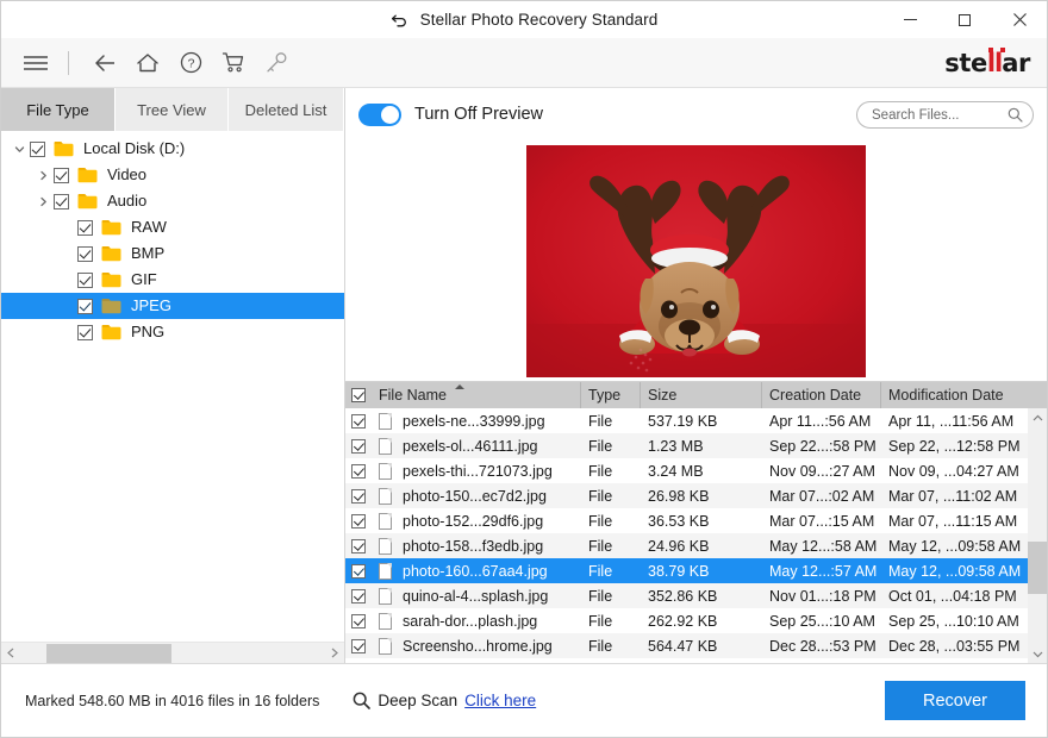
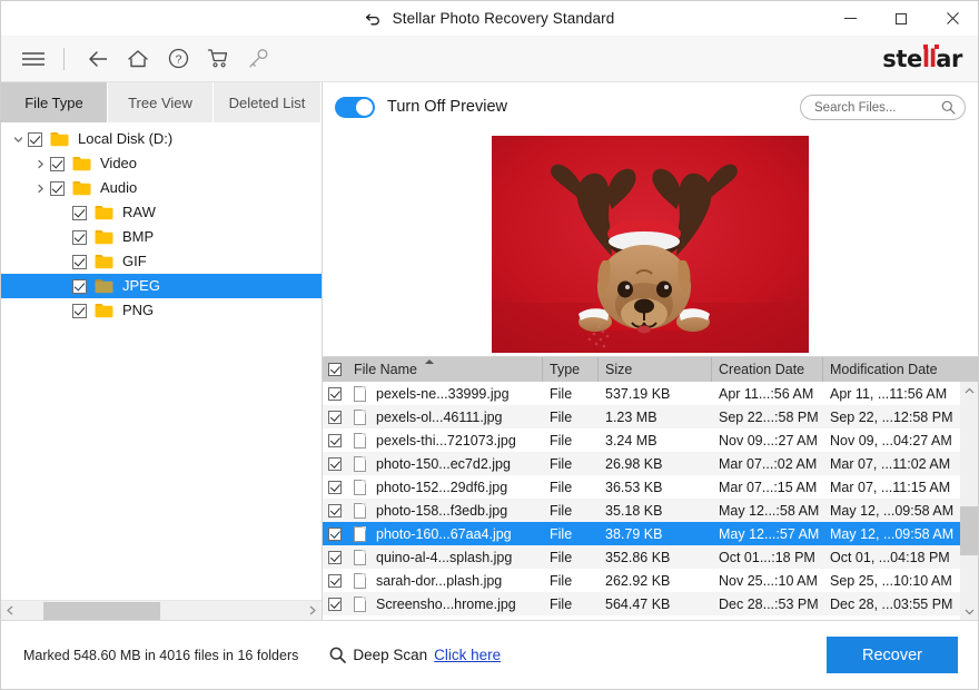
  Stellar Photo Recovery Standard
  ?
  stellar
  File Type
  Tree View
  Deleted List
  Local Disk (D:)
  Video
  Audio
  RAW
  BMP
  GIF
  JPEG
  PNG
  Turn Off Preview
  Search Files...
  File Name
  Type
  Size
  Creation Date
  Modification Date
  pexels-ne...33999.jpg
  File
  537.19 KB
  Apr 11...:56 AM
  Apr 11, ...11:56 AM
  pexels-ol...46111.jpg
  File
  1.23 MB
  Sep 22...:58 PM
  Sep 22, ...12:58 PM
  pexels-thi...721073.jpg
  File
  3.24 MB
  Nov 09...:27 AM
  Nov 09, ...04:27 AM
  photo-150...ec7d2.jpg
  File
  26.98 KB
  Mar 07...:02 AM
  Mar 07, ...11:02 AM
  photo-152...29df6.jpg
  File
  36.53 KB
  Mar 07...:15 AM
  Mar 07, ...11:15 AM
  photo-158...f3edb.jpg
  File
- 24.96 KB
+ 35.18 KB
  May 12...:58 AM
  May 12, ...09:58 AM
  photo-160...67aa4.jpg
  File
  38.79 KB
  May 12...:57 AM
  May 12, ...09:58 AM
  quino-al-4...splash.jpg
  File
  352.86 KB
- Nov 01...:18 PM
+ Oct 01...:18 PM
  Oct 01, ...04:18 PM
  sarah-dor...plash.jpg
  File
  262.92 KB
- Sep 25...:10 AM
+ Nov 25...:10 AM
  Sep 25, ...10:10 AM
  Screensho...hrome.jpg
  File
  564.47 KB
  Dec 28...:53 PM
  Dec 28, ...03:55 PM
  Marked 548.60 MB in 4016 files in 16 folders
  Deep Scan
  Click here
  Recover
